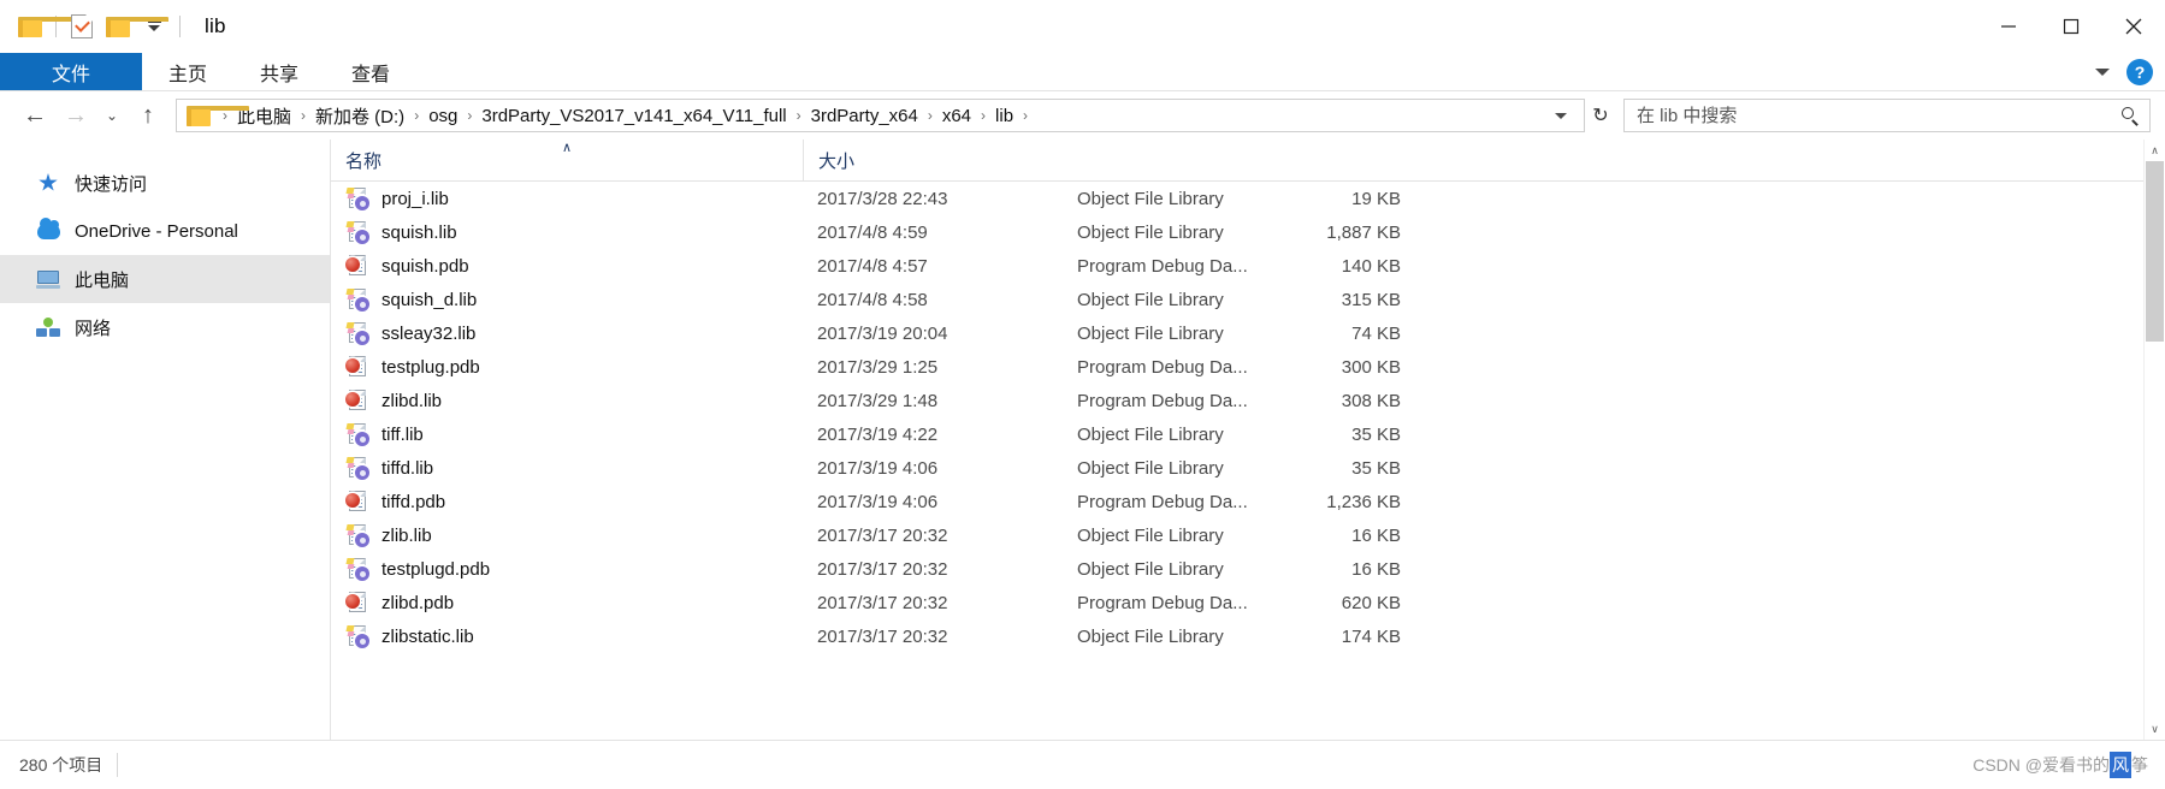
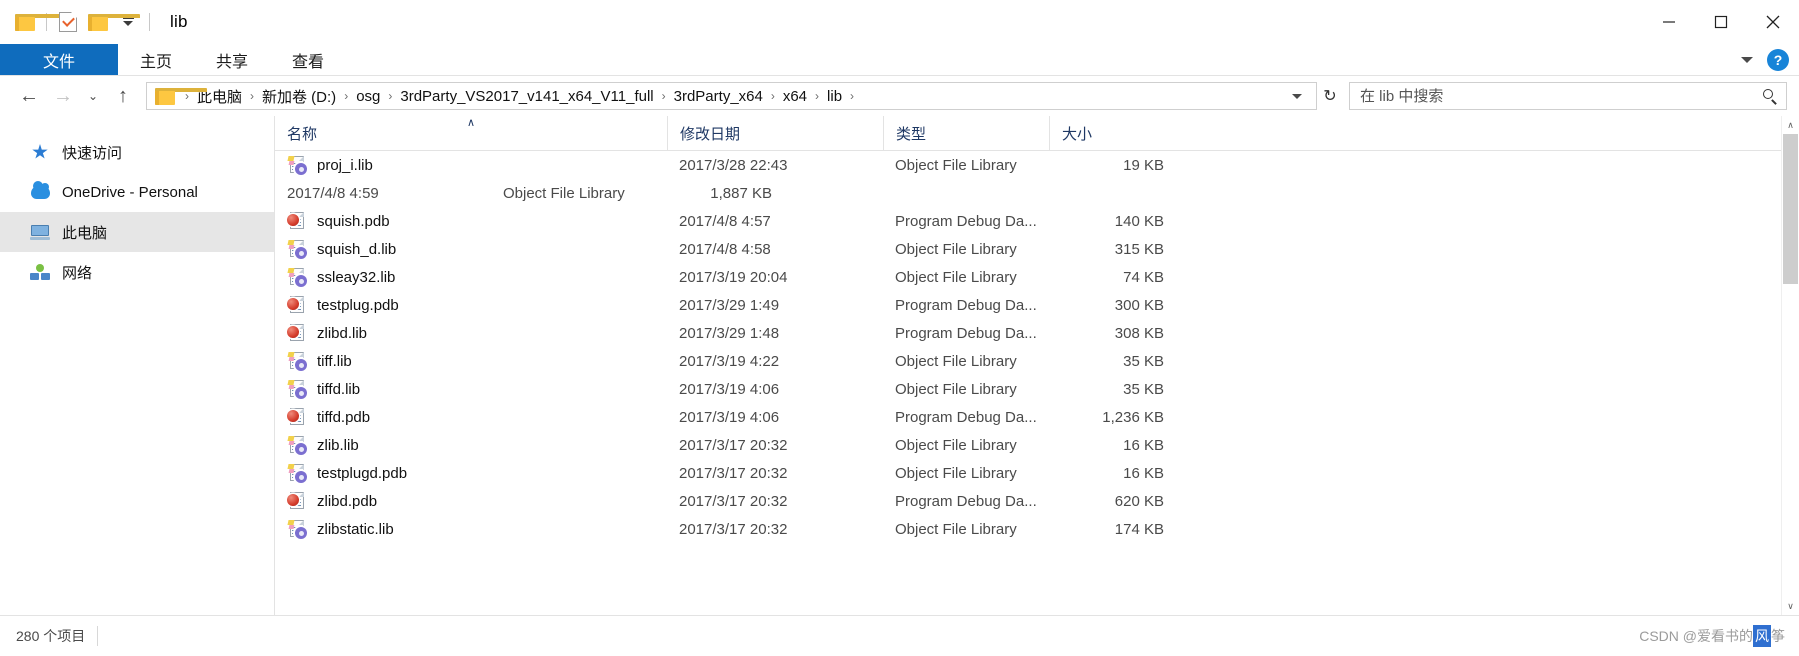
  lib
  文件
  主页
  共享
  查看
  ?
  ←
  →
  ⌄
  ↑
  ›
  此电脑
  ›
  新加卷 (D:)
  ›
  osg
  ›
  3rdParty_VS2017_v141_x64_V11_full
  ›
  3rdParty_x64
  ›
  x64
  ›
  lib
  ›
  ↻
  在 lib 中搜索
  快速访问
  OneDrive - Personal
  此电脑
  网络
  ∧
  名称
+ 修改日期
+ 类型
  大小
  proj_i.lib
  2017/3/28 22:43
  Object File Library
  19 KB
- squish.lib
  2017/4/8 4:59
  Object File Library
  1,887 KB
  squish.pdb
  2017/4/8 4:57
  Program Debug Da...
  140 KB
  squish_d.lib
  2017/4/8 4:58
  Object File Library
  315 KB
  ssleay32.lib
  2017/3/19 20:04
  Object File Library
  74 KB
  testplug.pdb
- 2017/3/29 1:25
+ 2017/3/29 1:49
  Program Debug Da...
  300 KB
  zlibd.lib
  2017/3/29 1:48
  Program Debug Da...
  308 KB
  tiff.lib
  2017/3/19 4:22
  Object File Library
  35 KB
  tiffd.lib
  2017/3/19 4:06
  Object File Library
  35 KB
  tiffd.pdb
  2017/3/19 4:06
  Program Debug Da...
  1,236 KB
  zlib.lib
  2017/3/17 20:32
  Object File Library
  16 KB
  testplugd.pdb
  2017/3/17 20:32
  Object File Library
  16 KB
  zlibd.pdb
  2017/3/17 20:32
  Program Debug Da...
  620 KB
  zlibstatic.lib
  2017/3/17 20:32
  Object File Library
  174 KB
  ∧
  ∨
  280 个项目
  CSDN @爱看书的
  风
  筝
